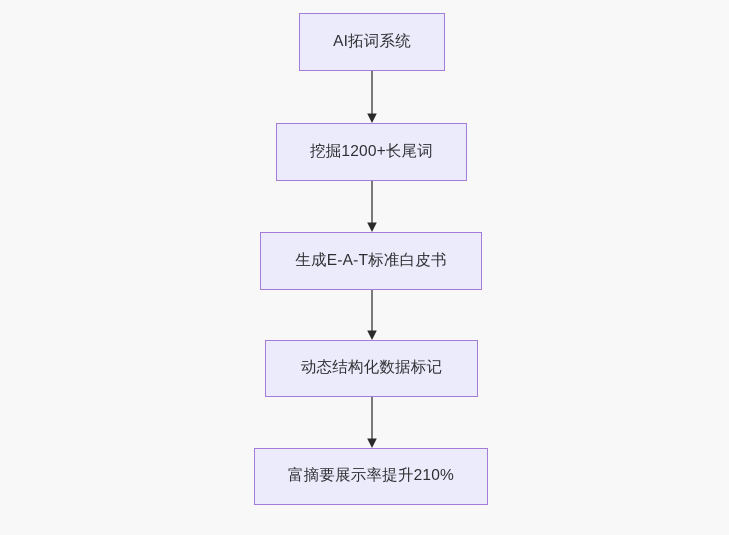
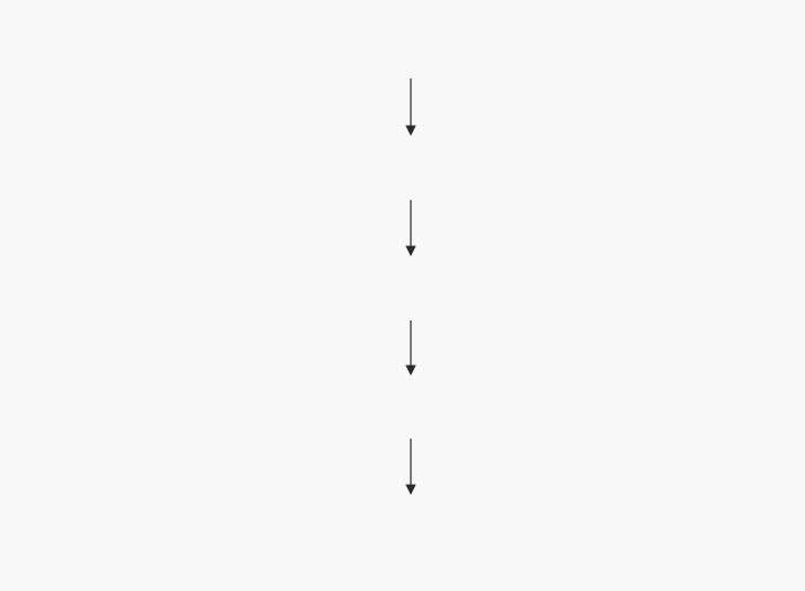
- AI拓词系统
- 挖掘1200+长尾词
- 生成E-A-T标准白皮书
- 动态结构化数据标记
- 富摘要展示率提升210%
